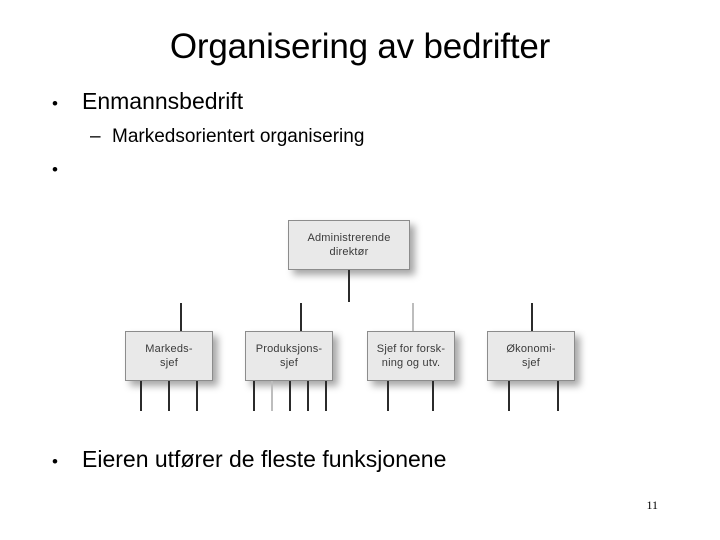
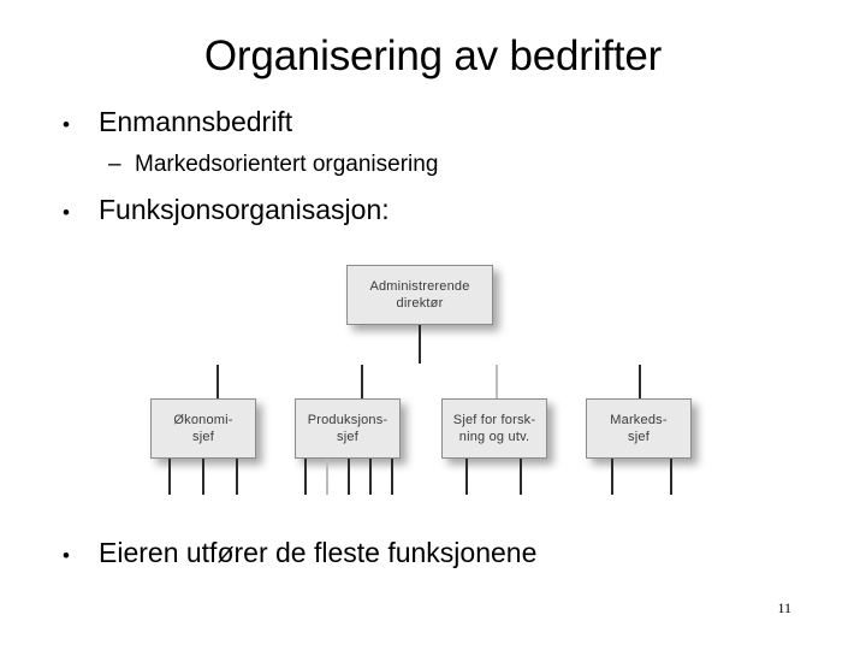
  Organisering av bedrifter
  •
  Enmannsbedrift
  –
  Markedsorientert organisering
  •
+ Funksjonsorganisasjon:
  Administrerende
  direktør
- Markeds-
+ Økonomi-
  sjef
  Produksjons-
  sjef
  Sjef for forsk-
  ning og utv.
- Økonomi-
+ Markeds-
  sjef
  •
  Eieren utfører de fleste funksjonene
  11
